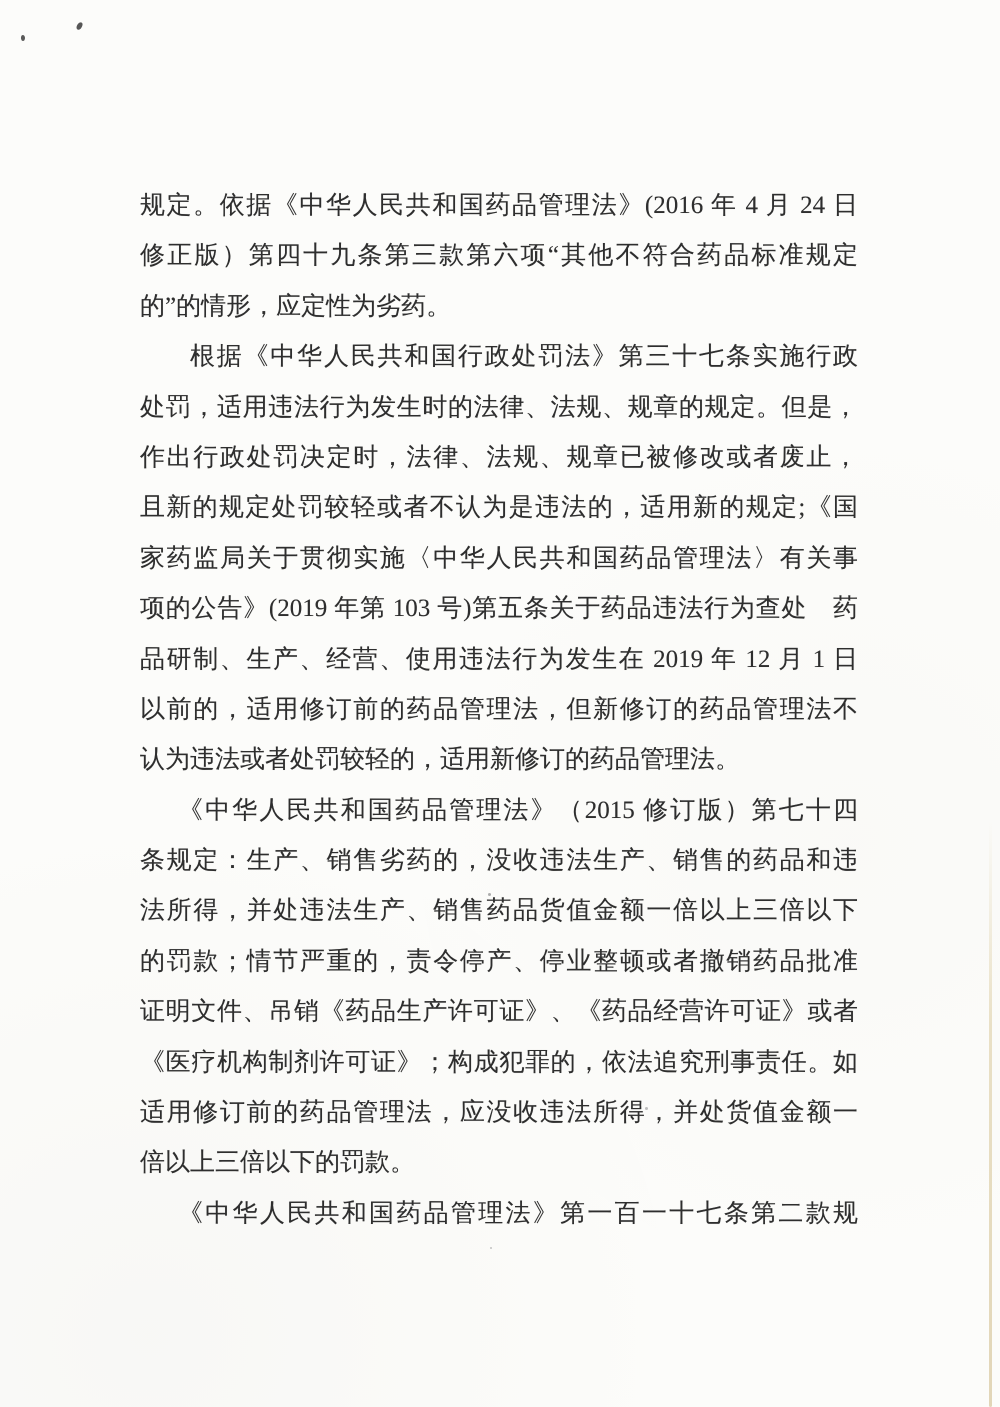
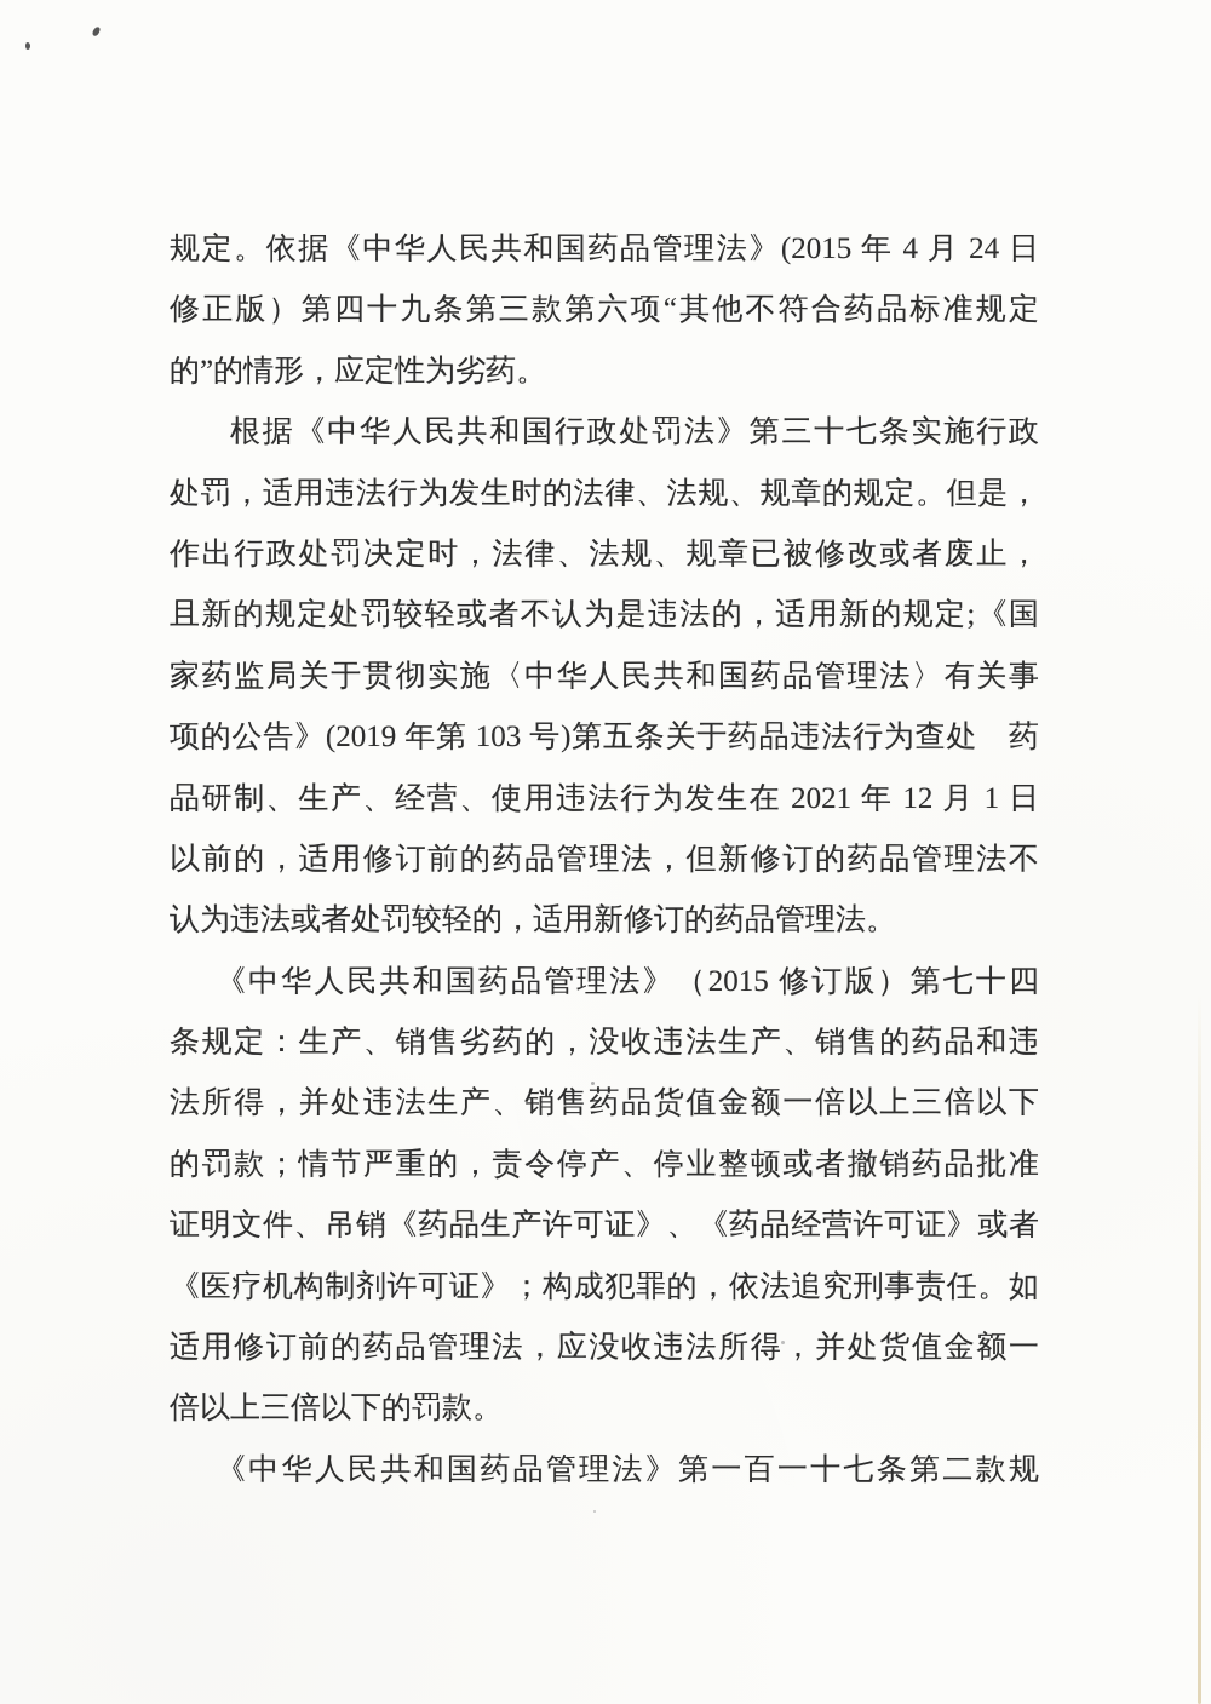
- 规定。依据《中华人民共和国药品管理法》(2016 年 4 月 24 日
+ 规定。依据《中华人民共和国药品管理法》(2015 年 4 月 24 日
  修正版）第四十九条第三款第六项“其他不符合药品标准规定
  的”的情形，应定性为劣药。
  根据《中华人民共和国行政处罚法》第三十七条实施行政
  处罚，适用违法行为发生时的法律、法规、规章的规定。但是，
  作出行政处罚决定时，法律、法规、规章已被修改或者废止，
  且新的规定处罚较轻或者不认为是违法的，适用新的规定;《国
  家药监局关于贯彻实施〈中华人民共和国药品管理法〉有关事
  项的公告》(2019 年第 103 号)第五条关于药品违法行为查处 药
- 品研制、生产、经营、使用违法行为发生在 2019 年 12 月 1 日
+ 品研制、生产、经营、使用违法行为发生在 2021 年 12 月 1 日
  以前的，适用修订前的药品管理法，但新修订的药品管理法不
  认为违法或者处罚较轻的，适用新修订的药品管理法。
  《中华人民共和国药品管理法》（2015 修订版）第七十四
  条规定：生产、销售劣药的，没收违法生产、销售的药品和违
  法所得，并处违法生产、销售药品货值金额一倍以上三倍以下
  的罚款；情节严重的，责令停产、停业整顿或者撤销药品批准
  证明文件、吊销《药品生产许可证》、《药品经营许可证》或者
  《医疗机构制剂许可证》；构成犯罪的，依法追究刑事责任。如
  适用修订前的药品管理法，应没收违法所得，并处货值金额一
  倍以上三倍以下的罚款。
  《中华人民共和国药品管理法》第一百一十七条第二款规
